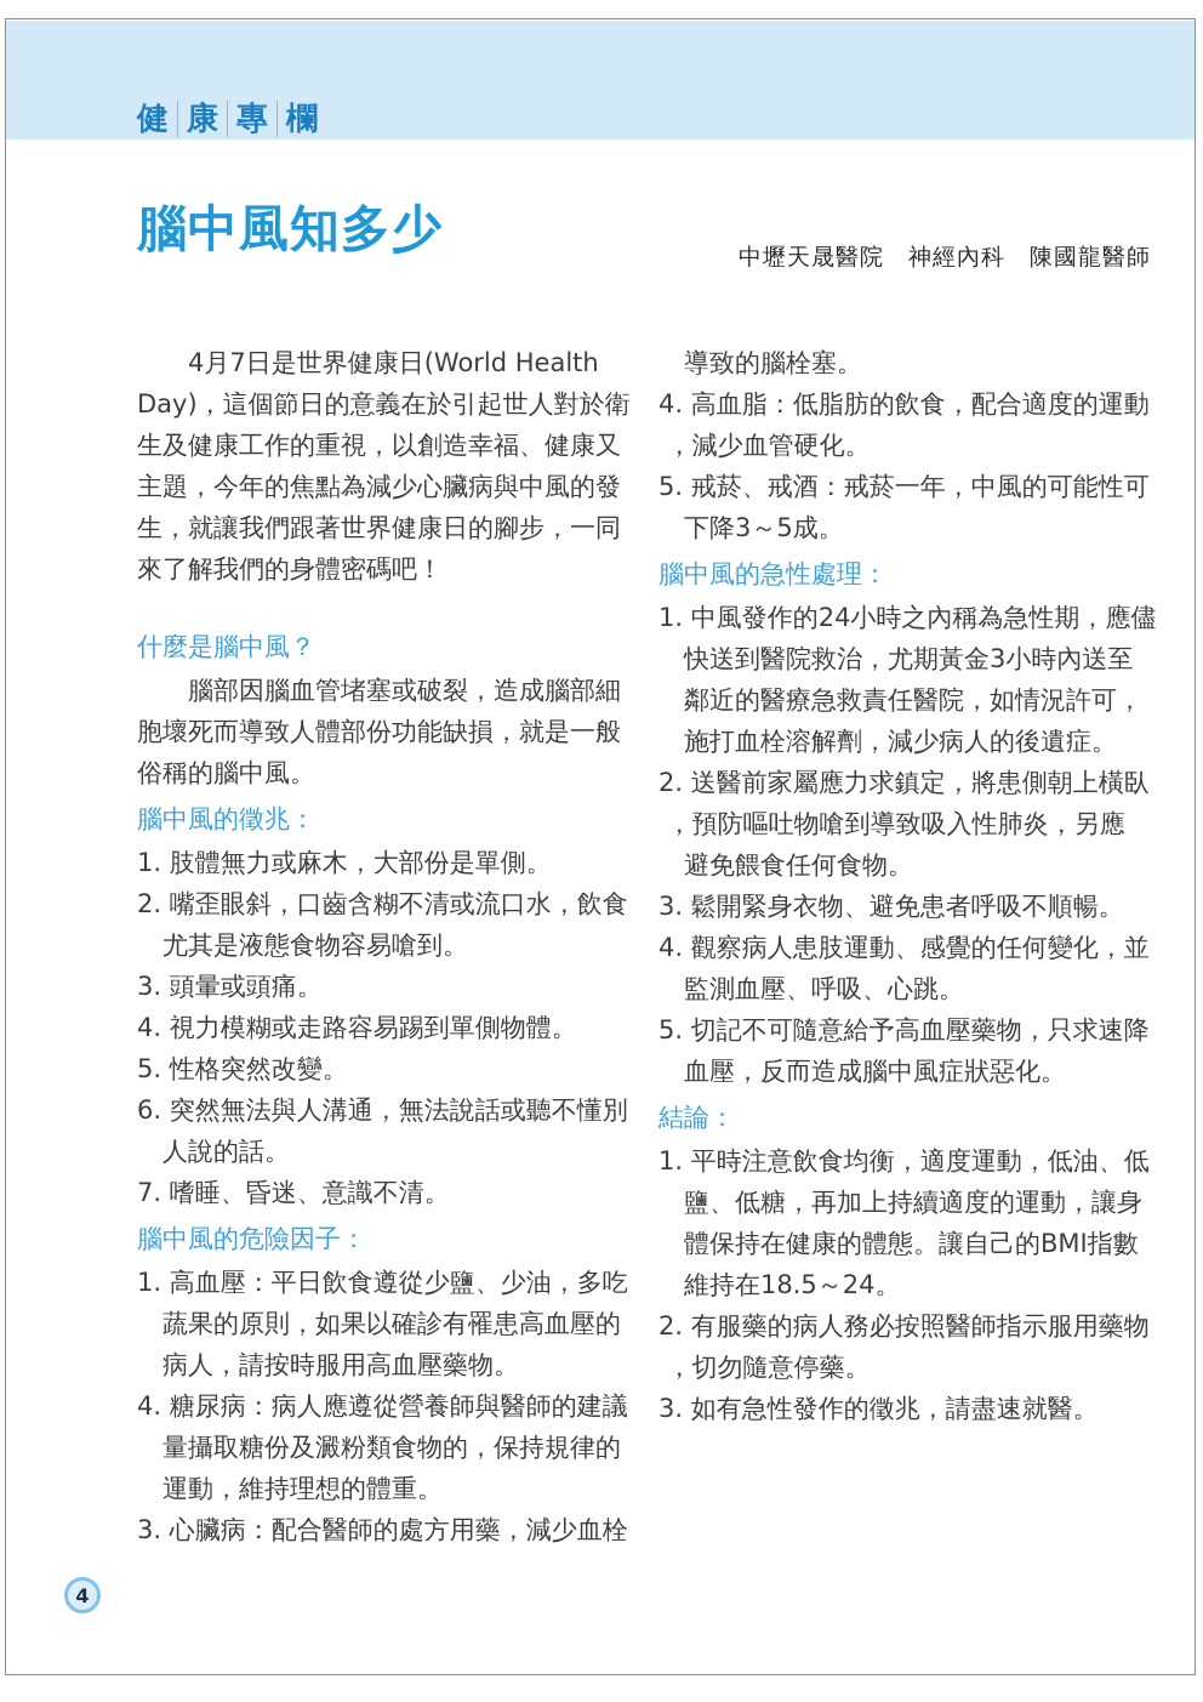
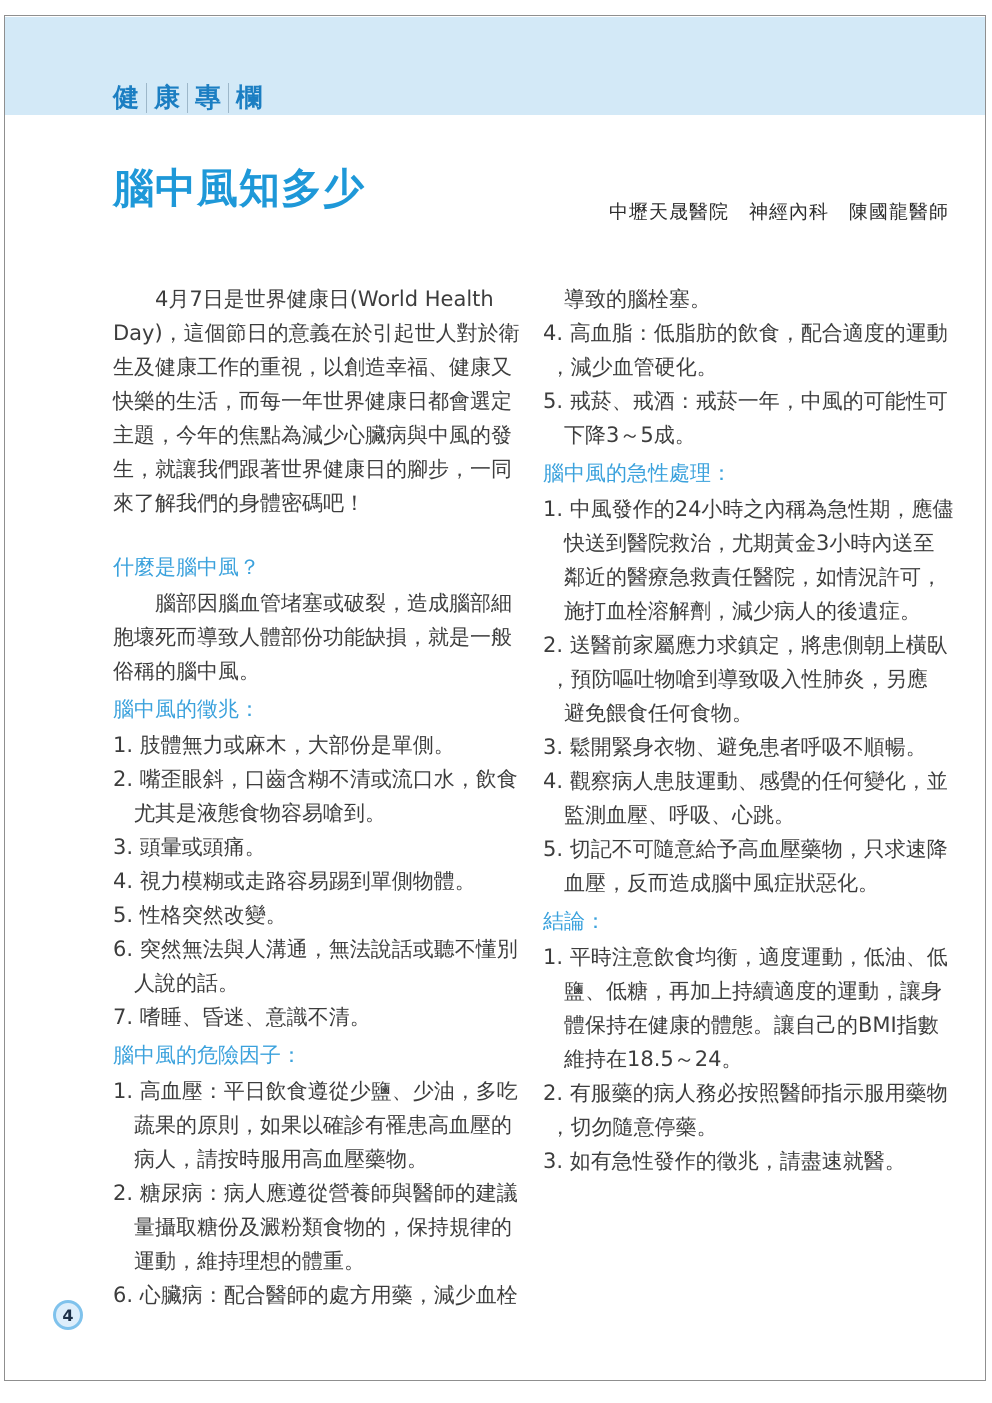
  健 康 專 欄
  腦中風知多少
  中壢天晟醫院 神經內科 陳國龍醫師
  4月7日是世界健康日(World Health
  Day)，這個節日的意義在於引起世人對於衛
  生及健康工作的重視，以創造幸福、健康又
+ 快樂的生活，而每一年世界健康日都會選定
  主題，今年的焦點為減少心臟病與中風的發
  生，就讓我們跟著世界健康日的腳步，一同
  來了解我們的身體密碼吧！
  什麼是腦中風？
  腦部因腦血管堵塞或破裂，造成腦部細
  胞壞死而導致人體部份功能缺損，就是一般
  俗稱的腦中風。
  腦中風的徵兆：
  1. 肢體無力或麻木，大部份是單側。
  2. 嘴歪眼斜，口齒含糊不清或流口水，飲食
  尤其是液態食物容易嗆到。
  3. 頭暈或頭痛。
  4. 視力模糊或走路容易踢到單側物體。
  5. 性格突然改變。
  6. 突然無法與人溝通，無法說話或聽不懂別
  人說的話。
  7. 嗜睡、昏迷、意識不清。
  腦中風的危險因子：
  1. 高血壓：平日飲食遵從少鹽、少油，多吃
  蔬果的原則，如果以確診有罹患高血壓的
  病人，請按時服用高血壓藥物。
- 4. 糖尿病：病人應遵從營養師與醫師的建議
+ 2. 糖尿病：病人應遵從營養師與醫師的建議
  量攝取糖份及澱粉類食物的，保持規律的
  運動，維持理想的體重。
- 3. 心臟病：配合醫師的處方用藥，減少血栓
+ 6. 心臟病：配合醫師的處方用藥，減少血栓
  導致的腦栓塞。
  4. 高血脂：低脂肪的飲食，配合適度的運動
  ，減少血管硬化。
  5. 戒菸、戒酒：戒菸一年，中風的可能性可
  下降3～5成。
  腦中風的急性處理：
  1. 中風發作的24小時之內稱為急性期，應儘
  快送到醫院救治，尤期黃金3小時內送至
  鄰近的醫療急救責任醫院，如情況許可，
  施打血栓溶解劑，減少病人的後遺症。
  2. 送醫前家屬應力求鎮定，將患側朝上橫臥
  ，預防嘔吐物嗆到導致吸入性肺炎，另應
  避免餵食任何食物。
  3. 鬆開緊身衣物、避免患者呼吸不順暢。
  4. 觀察病人患肢運動、感覺的任何變化，並
  監測血壓、呼吸、心跳。
  5. 切記不可隨意給予高血壓藥物，只求速降
  血壓，反而造成腦中風症狀惡化。
  結論：
  1. 平時注意飲食均衡，適度運動，低油、低
  鹽、低糖，再加上持續適度的運動，讓身
  體保持在健康的體態。讓自己的BMI指數
  維持在18.5～24。
  2. 有服藥的病人務必按照醫師指示服用藥物
  ，切勿隨意停藥。
  3. 如有急性發作的徵兆，請盡速就醫。
  4
